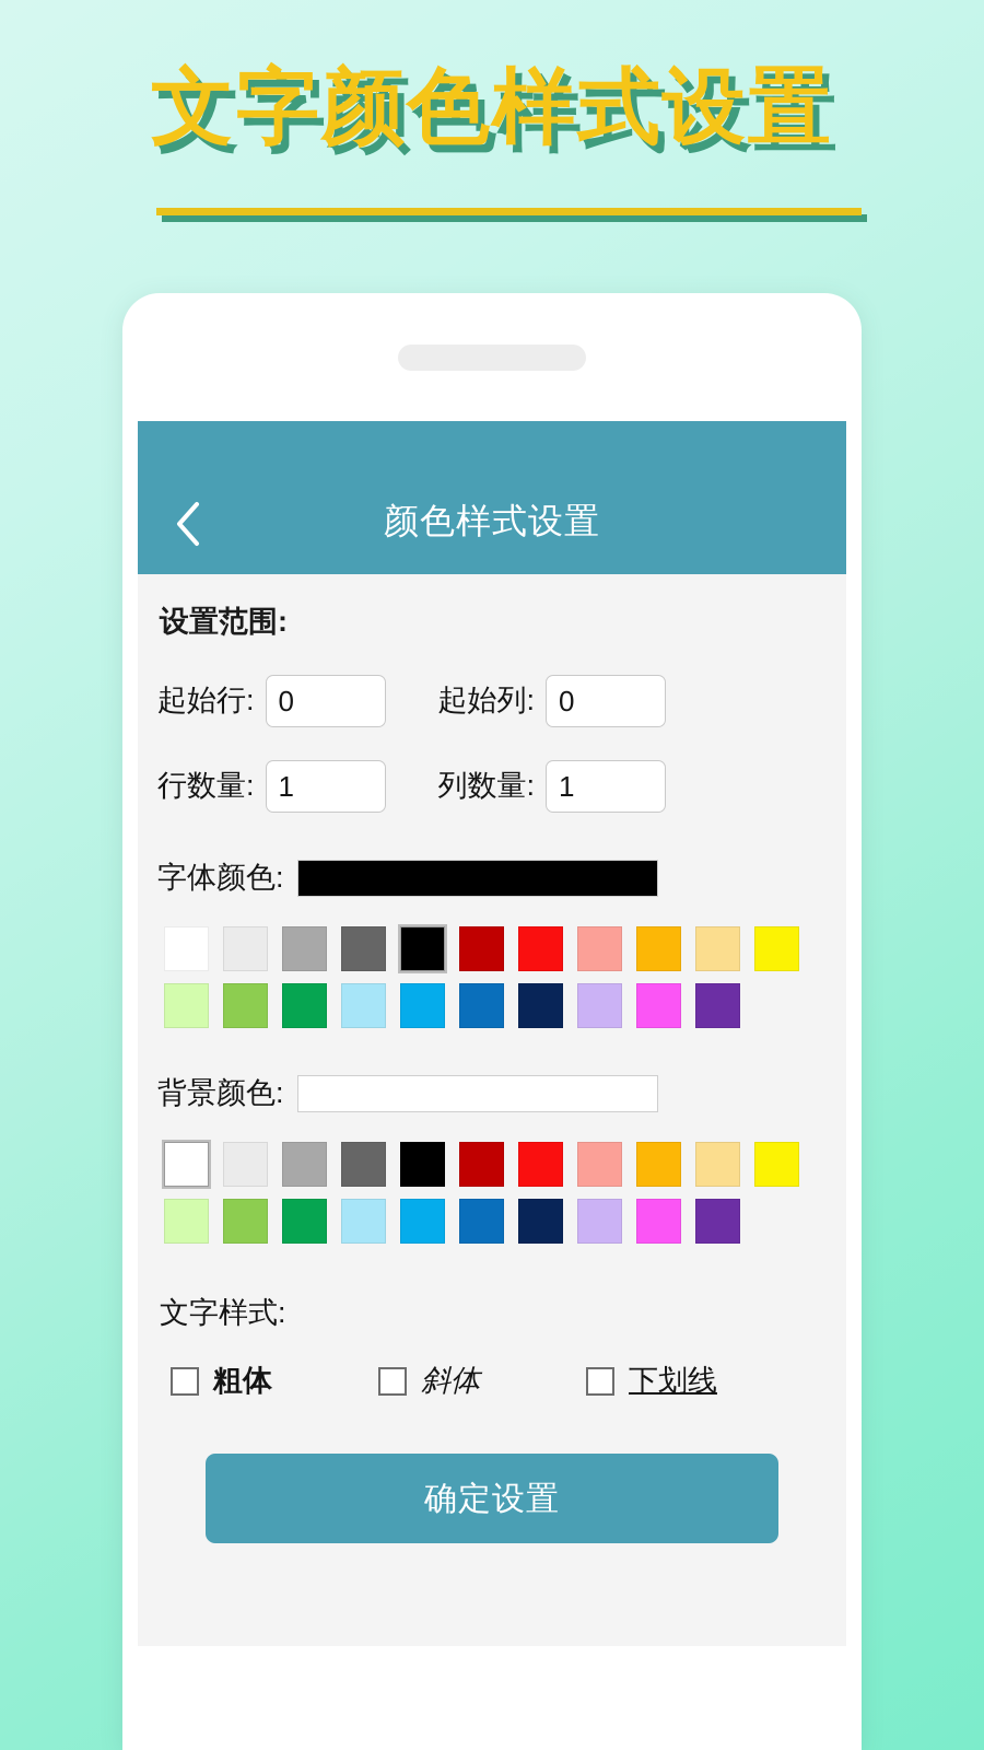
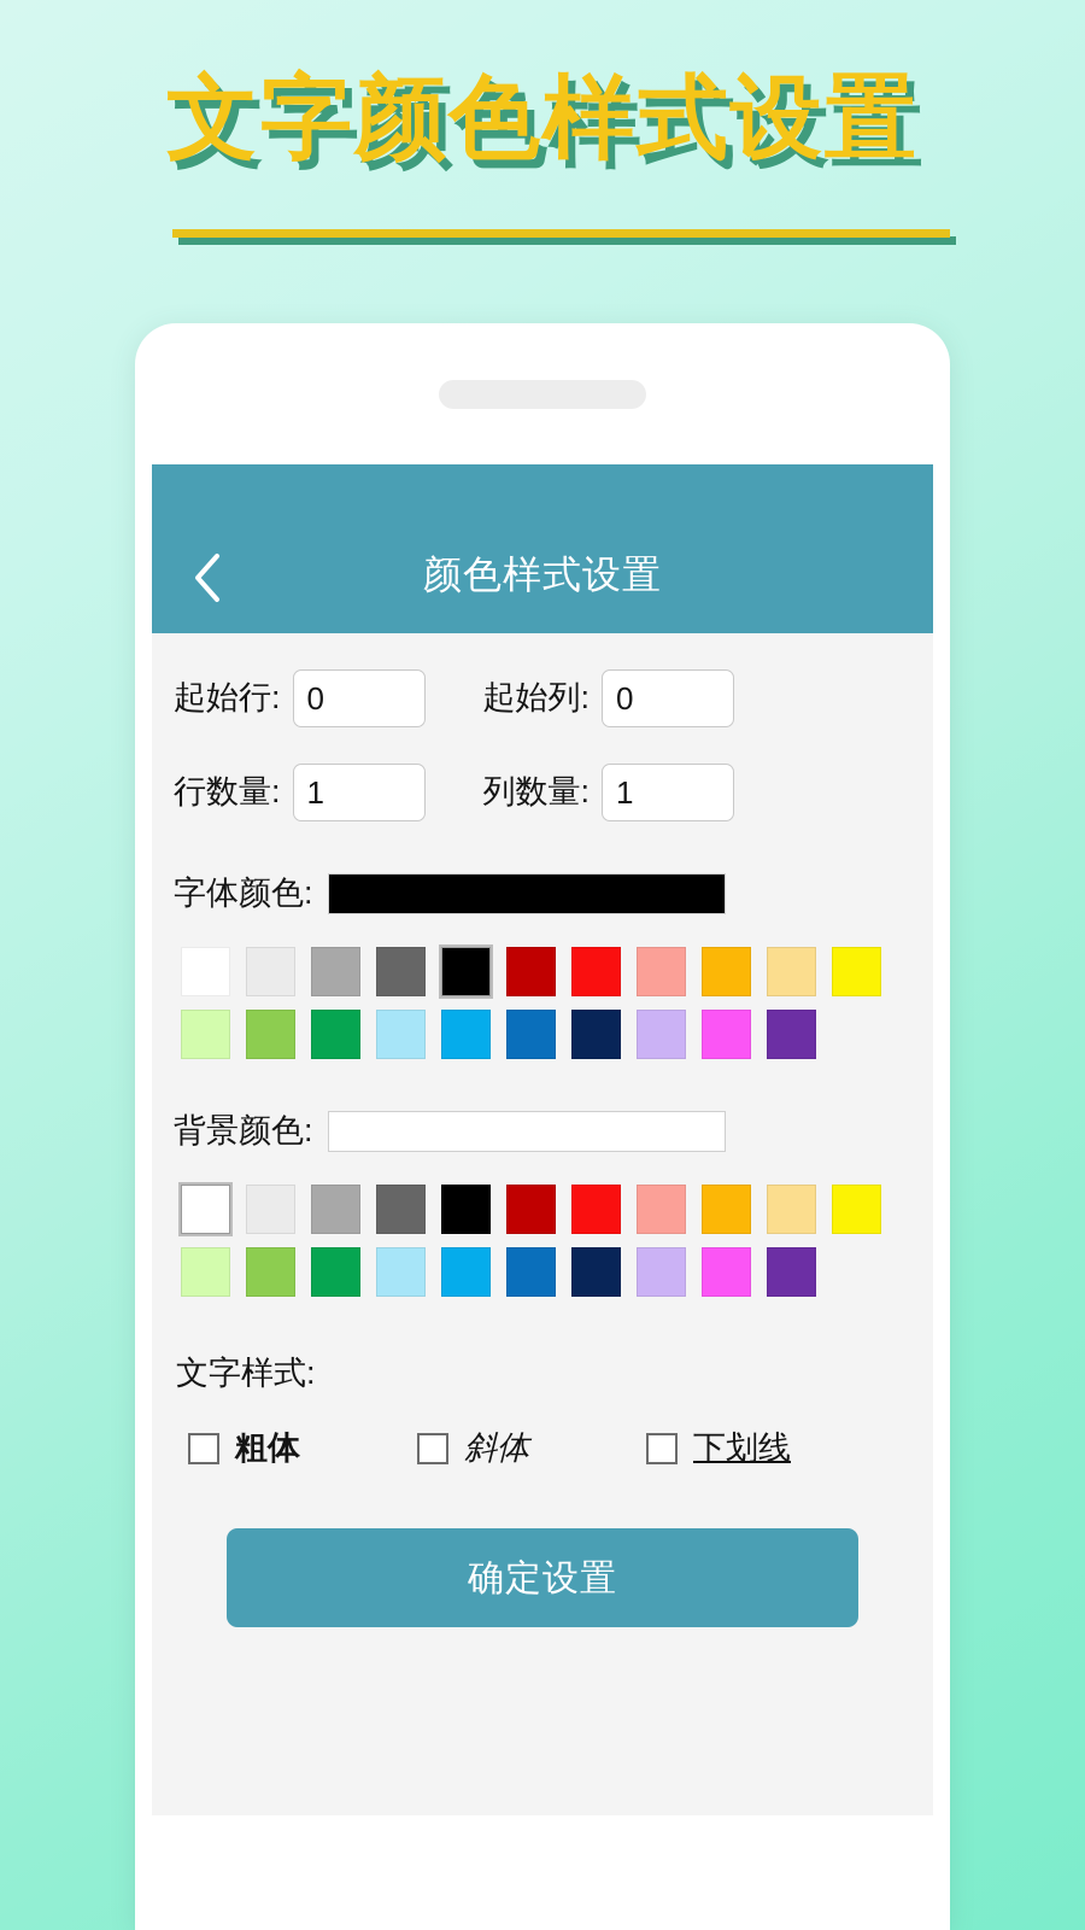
  文字颜色样式设置
  颜色样式设置
- 设置范围:
  起始行:
  0
  起始列:
  0
  行数量:
  1
  列数量:
  1
  字体颜色:
  背景颜色:
  文字样式:
  粗体
  斜体
  下划线
  确定设置
